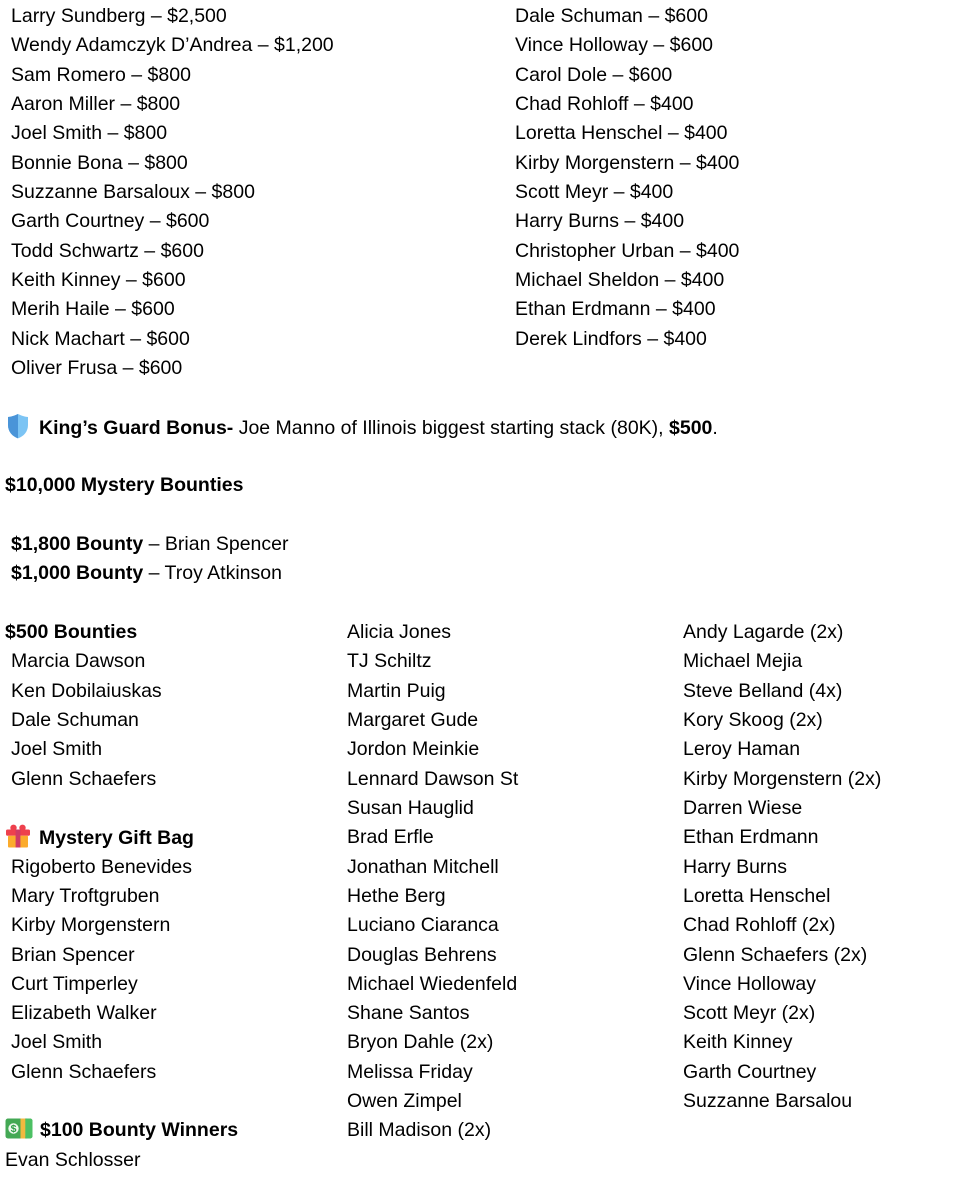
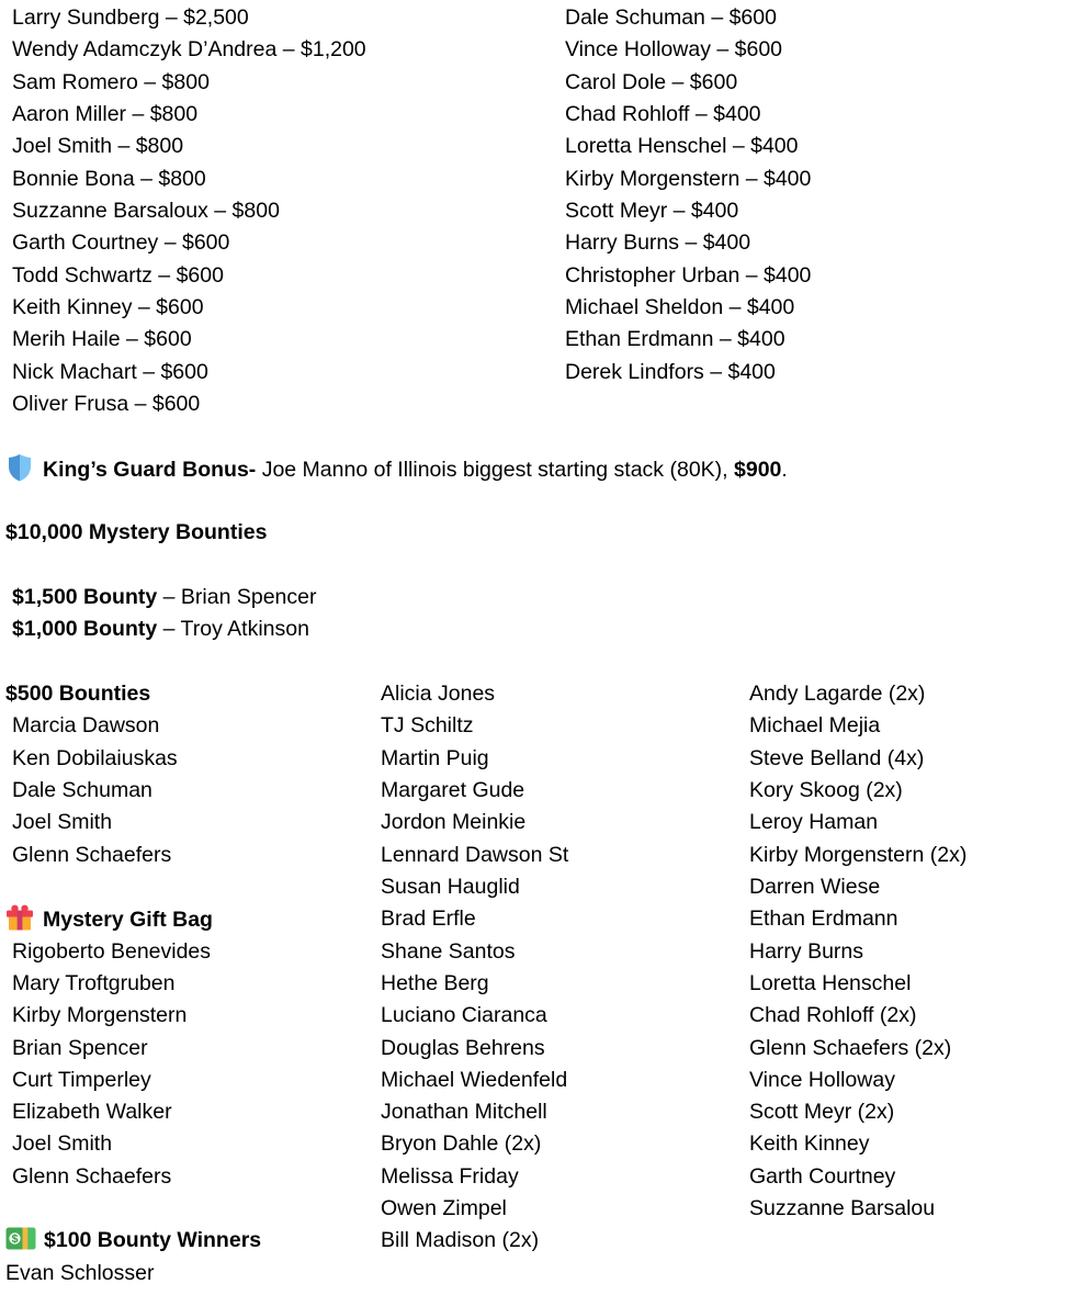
  Larry Sundberg – $2,500
  Wendy Adamczyk D’Andrea – $1,200
  Sam Romero – $800
  Aaron Miller – $800
  Joel Smith – $800
  Bonnie Bona – $800
  Suzzanne Barsaloux – $800
  Garth Courtney – $600
  Todd Schwartz – $600
  Keith Kinney – $600
  Merih Haile – $600
  Nick Machart – $600
  Oliver Frusa – $600
  Dale Schuman – $600
  Vince Holloway – $600
  Carol Dole – $600
  Chad Rohloff – $400
  Loretta Henschel – $400
  Kirby Morgenstern – $400
  Scott Meyr – $400
  Harry Burns – $400
  Christopher Urban – $400
  Michael Sheldon – $400
  Ethan Erdmann – $400
  Derek Lindfors – $400
- King’s Guard Bonus- Joe Manno of Illinois biggest starting stack (80K), $500.
+ King’s Guard Bonus- Joe Manno of Illinois biggest starting stack (80K), $900.
  $10,000 Mystery Bounties
- $1,800 Bounty – Brian Spencer
+ $1,500 Bounty – Brian Spencer
  $1,000 Bounty – Troy Atkinson
  $500 Bounties
  Marcia Dawson
  Ken Dobilaiuskas
  Dale Schuman
  Joel Smith
  Glenn Schaefers
  Mystery Gift Bag
  Rigoberto Benevides
  Mary Troftgruben
  Kirby Morgenstern
  Brian Spencer
  Curt Timperley
  Elizabeth Walker
  Joel Smith
  Glenn Schaefers
  $
  $100 Bounty Winners
  Evan Schlosser
  Alicia Jones
  TJ Schiltz
  Martin Puig
  Margaret Gude
  Jordon Meinkie
  Lennard Dawson St
  Susan Hauglid
  Brad Erfle
- Jonathan Mitchell
+ Shane Santos
  Hethe Berg
  Luciano Ciaranca
  Douglas Behrens
  Michael Wiedenfeld
- Shane Santos
+ Jonathan Mitchell
  Bryon Dahle (2x)
  Melissa Friday
  Owen Zimpel
  Bill Madison (2x)
  Andy Lagarde (2x)
  Michael Mejia
  Steve Belland (4x)
  Kory Skoog (2x)
  Leroy Haman
  Kirby Morgenstern (2x)
  Darren Wiese
  Ethan Erdmann
  Harry Burns
  Loretta Henschel
  Chad Rohloff (2x)
  Glenn Schaefers (2x)
  Vince Holloway
  Scott Meyr (2x)
  Keith Kinney
  Garth Courtney
  Suzzanne Barsalou
